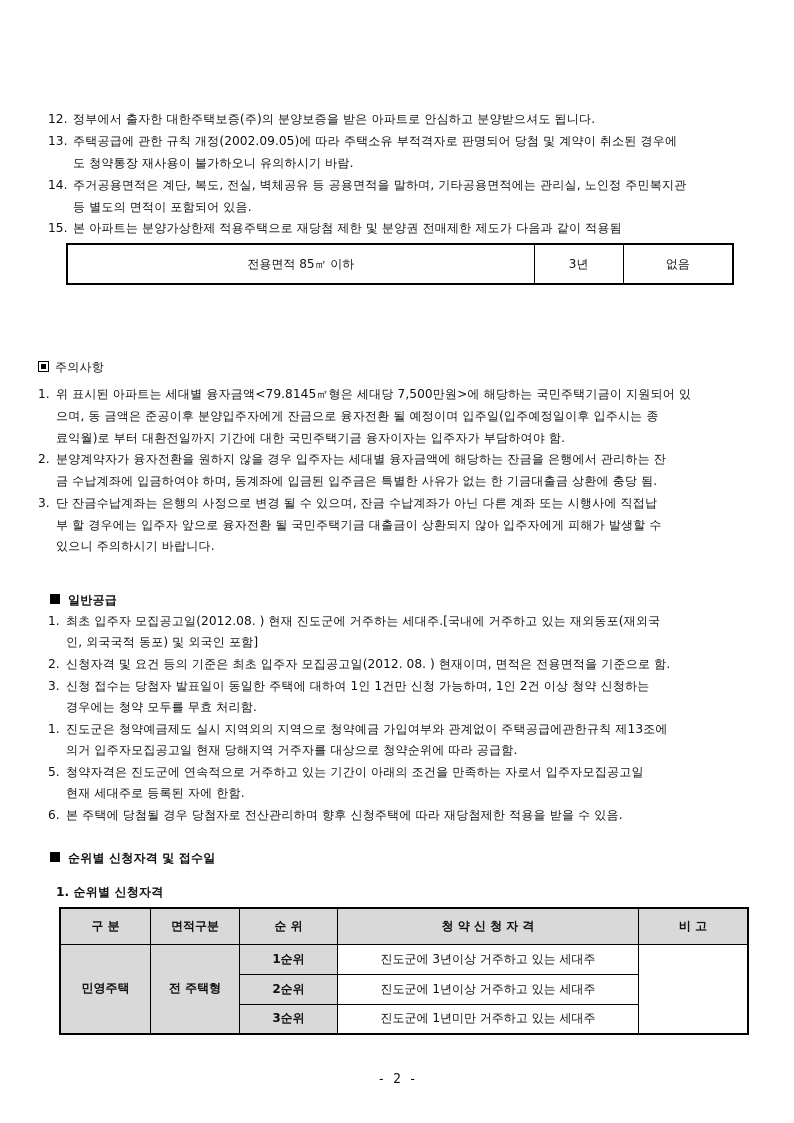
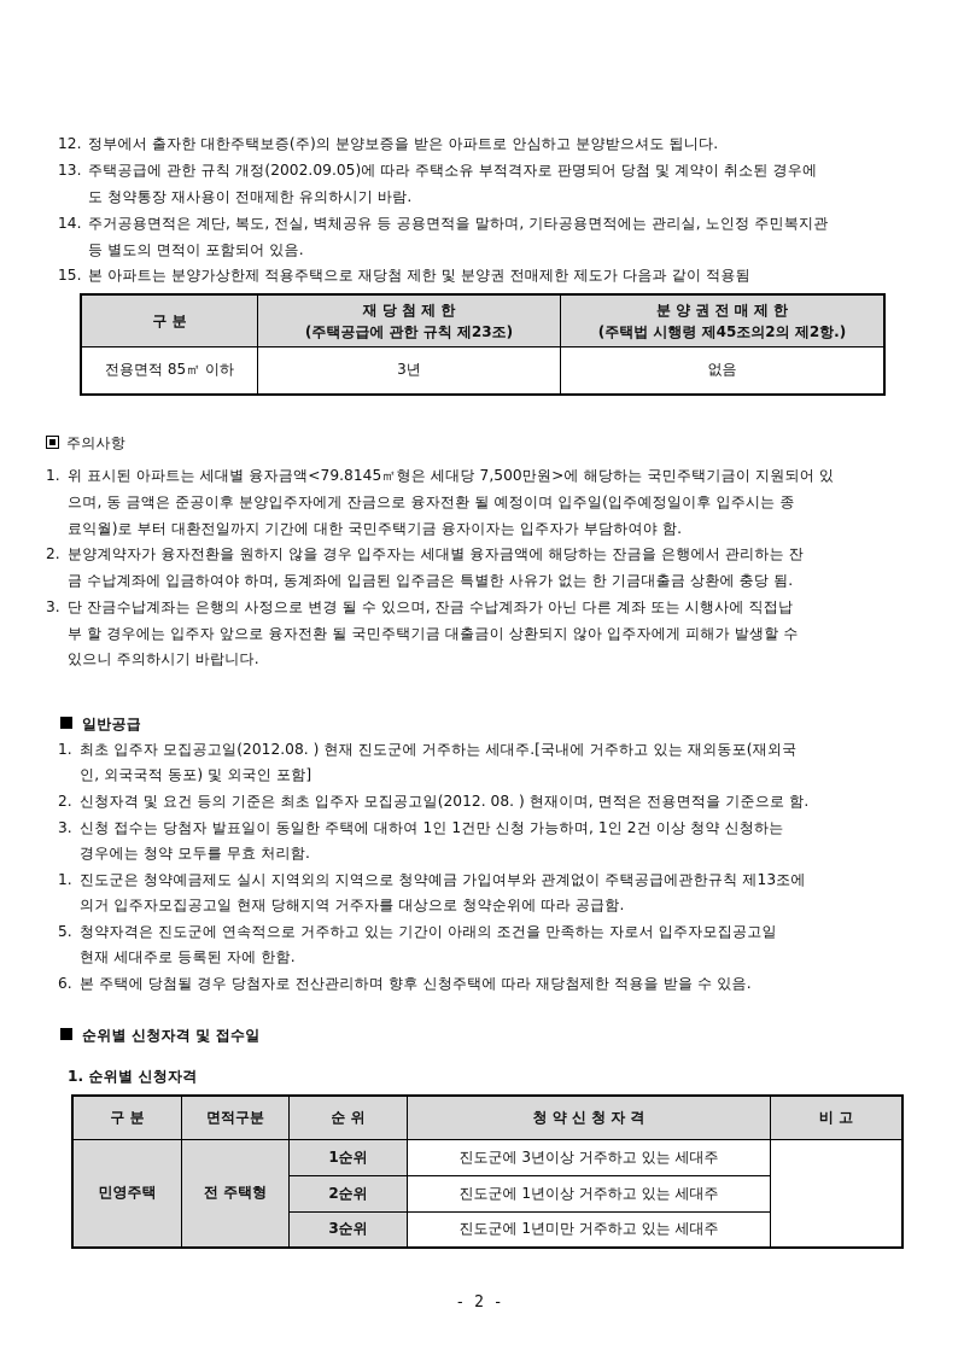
  12. 정부에서 출자한 대한주택보증(주)의 분양보증을 받은 아파트로 안심하고 분양받으셔도 됩니다.
  13. 주택공급에 관한 규칙 개정(2002.09.05)에 따라 주택소유 부적격자로 판명되어 당첨 및 계약이 취소된 경우에
- 도 청약통장 재사용이 불가하오니 유의하시기 바람.
+ 도 청약통장 재사용이 전매제한 유의하시기 바람.
  14. 주거공용면적은 계단, 복도, 전실, 벽체공유 등 공용면적을 말하며, 기타공용면적에는 관리실, 노인정 주민복지관
  등 별도의 면적이 포함되어 있음.
  15. 본 아파트는 분양가상한제 적용주택으로 재당첨 제한 및 분양권 전매제한 제도가 다음과 같이 적용됨
+ 구 분	재 당 첨 제 한 (주택공급에 관한 규칙 제23조)	분 양 권 전 매 제 한 (주택법 시행령 제45조의2의 제2항.)
  전용면적 85㎡ 이하	3년	없음
  주의사항
  1. 위 표시된 아파트는 세대별 융자금액<79.8145㎡형은 세대당 7,500만원>에 해당하는 국민주택기금이 지원되어 있
  으며, 동 금액은 준공이후 분양입주자에게 잔금으로 융자전환 될 예정이며 입주일(입주예정일이후 입주시는 종
  료익월)로 부터 대환전일까지 기간에 대한 국민주택기금 융자이자는 입주자가 부담하여야 함.
  2. 분양계약자가 융자전환을 원하지 않을 경우 입주자는 세대별 융자금액에 해당하는 잔금을 은행에서 관리하는 잔
  금 수납계좌에 입금하여야 하며, 동계좌에 입금된 입주금은 특별한 사유가 없는 한 기금대출금 상환에 충당 됨.
  3. 단 잔금수납계좌는 은행의 사정으로 변경 될 수 있으며, 잔금 수납계좌가 아닌 다른 계좌 또는 시행사에 직접납
  부 할 경우에는 입주자 앞으로 융자전환 될 국민주택기금 대출금이 상환되지 않아 입주자에게 피해가 발생할 수
  있으니 주의하시기 바랍니다.
  일반공급
  1. 최초 입주자 모집공고일(2012.08. ) 현재 진도군에 거주하는 세대주.[국내에 거주하고 있는 재외동포(재외국
  인, 외국국적 동포) 및 외국인 포함]
  2. 신청자격 및 요건 등의 기준은 최초 입주자 모집공고일(2012. 08. ) 현재이며, 면적은 전용면적을 기준으로 함.
  3. 신청 접수는 당첨자 발표일이 동일한 주택에 대하여 1인 1건만 신청 가능하며, 1인 2건 이상 청약 신청하는
  경우에는 청약 모두를 무효 처리함.
  1. 진도군은 청약예금제도 실시 지역외의 지역으로 청약예금 가입여부와 관계없이 주택공급에관한규칙 제13조에
  의거 입주자모집공고일 현재 당해지역 거주자를 대상으로 청약순위에 따라 공급함.
  5. 청약자격은 진도군에 연속적으로 거주하고 있는 기간이 아래의 조건을 만족하는 자로서 입주자모집공고일
  현재 세대주로 등록된 자에 한함.
  6. 본 주택에 당첨될 경우 당첨자로 전산관리하며 향후 신청주택에 따라 재당첨제한 적용을 받을 수 있음.
  순위별 신청자격 및 접수일
  1. 순위별 신청자격
  구 분	면적구분	순 위	청 약 신 청 자 격	비 고
  민영주택	전 주택형	1순위	진도군에 3년이상 거주하고 있는 세대주
  2순위	진도군에 1년이상 거주하고 있는 세대주
  3순위	진도군에 1년미만 거주하고 있는 세대주
  - 2 -
